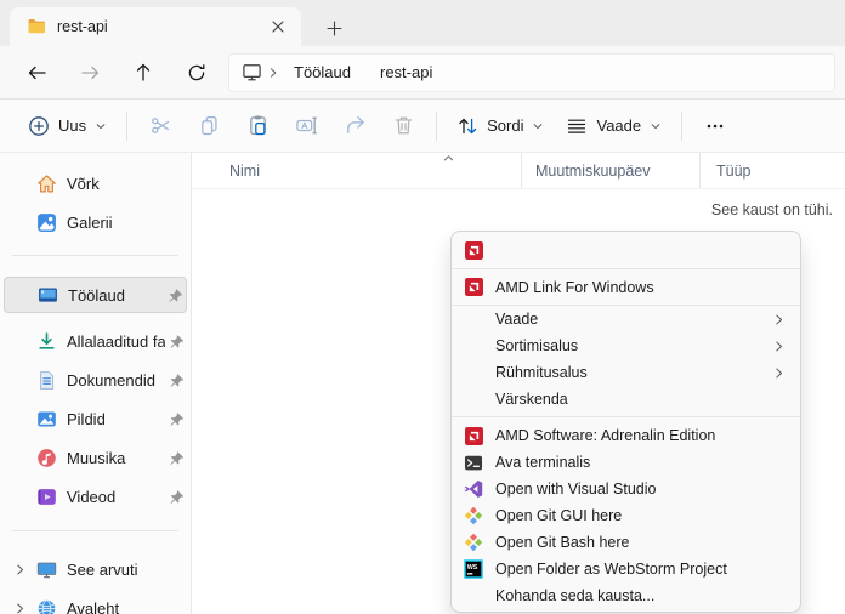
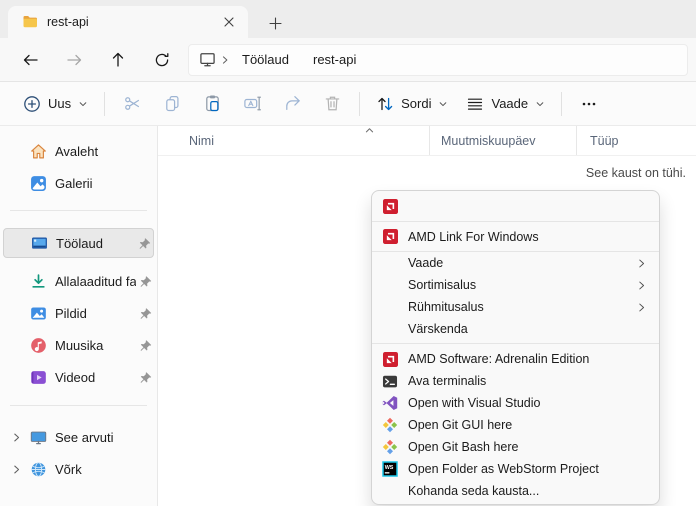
  rest-api
  Töölaud rest-api
  Uus
  Sordi
  Vaade
- Võrk
+ Avaleht
  Galerii
  Töölaud
  Allalaaditud fa
- Dokumendid
  Pildid
  Muusika
  Videod
  See arvuti
- Avaleht
+ Võrk
  Nimi
  Muutmiskuupäev
  Tüüp
  See kaust on tühi.
  AMD Link For Windows
  Vaade
  Sortimisalus
  Rühmitusalus
  Värskenda
  AMD Software: Adrenalin Edition
  Ava terminalis
  Open with Visual Studio
  Open Git GUI here
  Open Git Bash here
  Open Folder as WebStorm Project
  Kohanda seda kausta...
